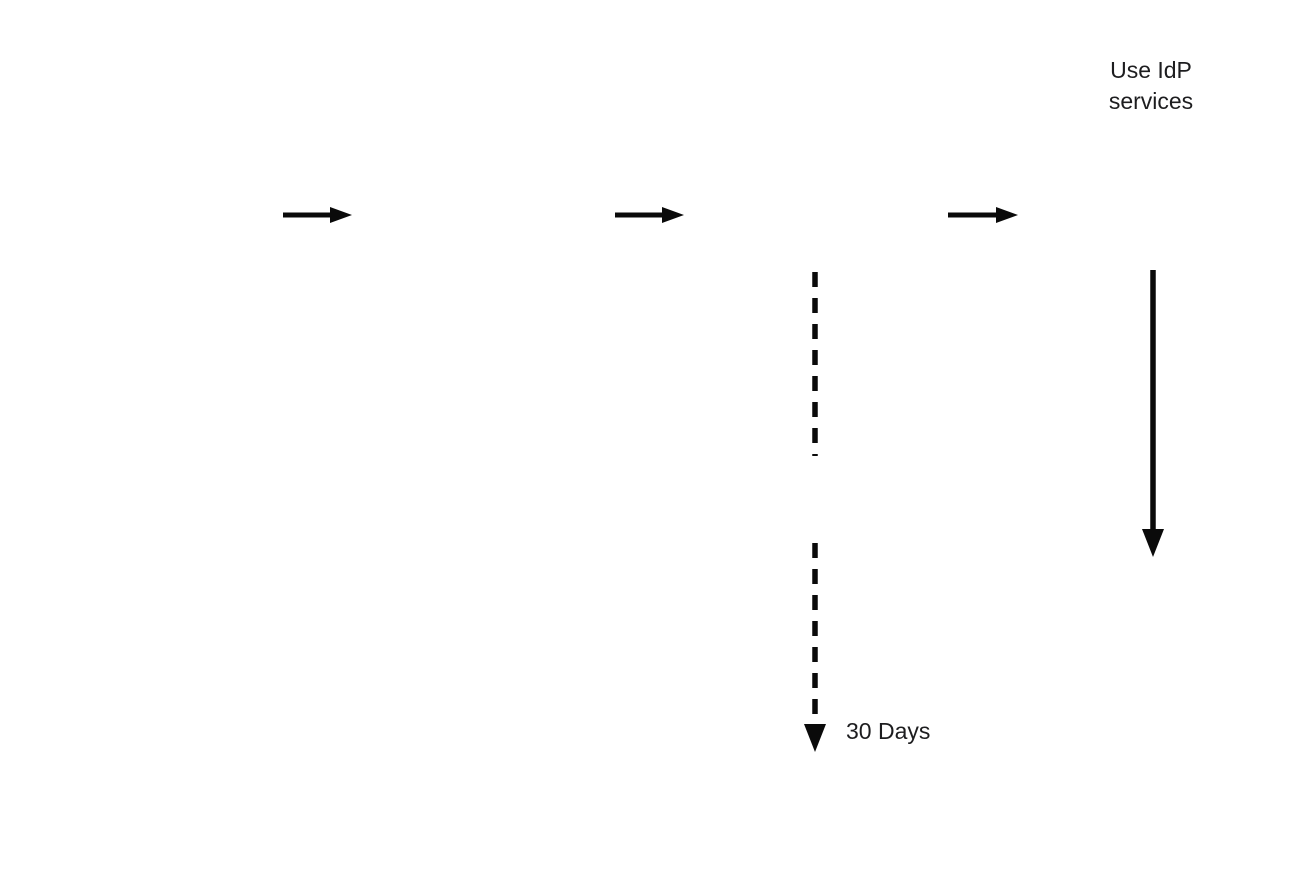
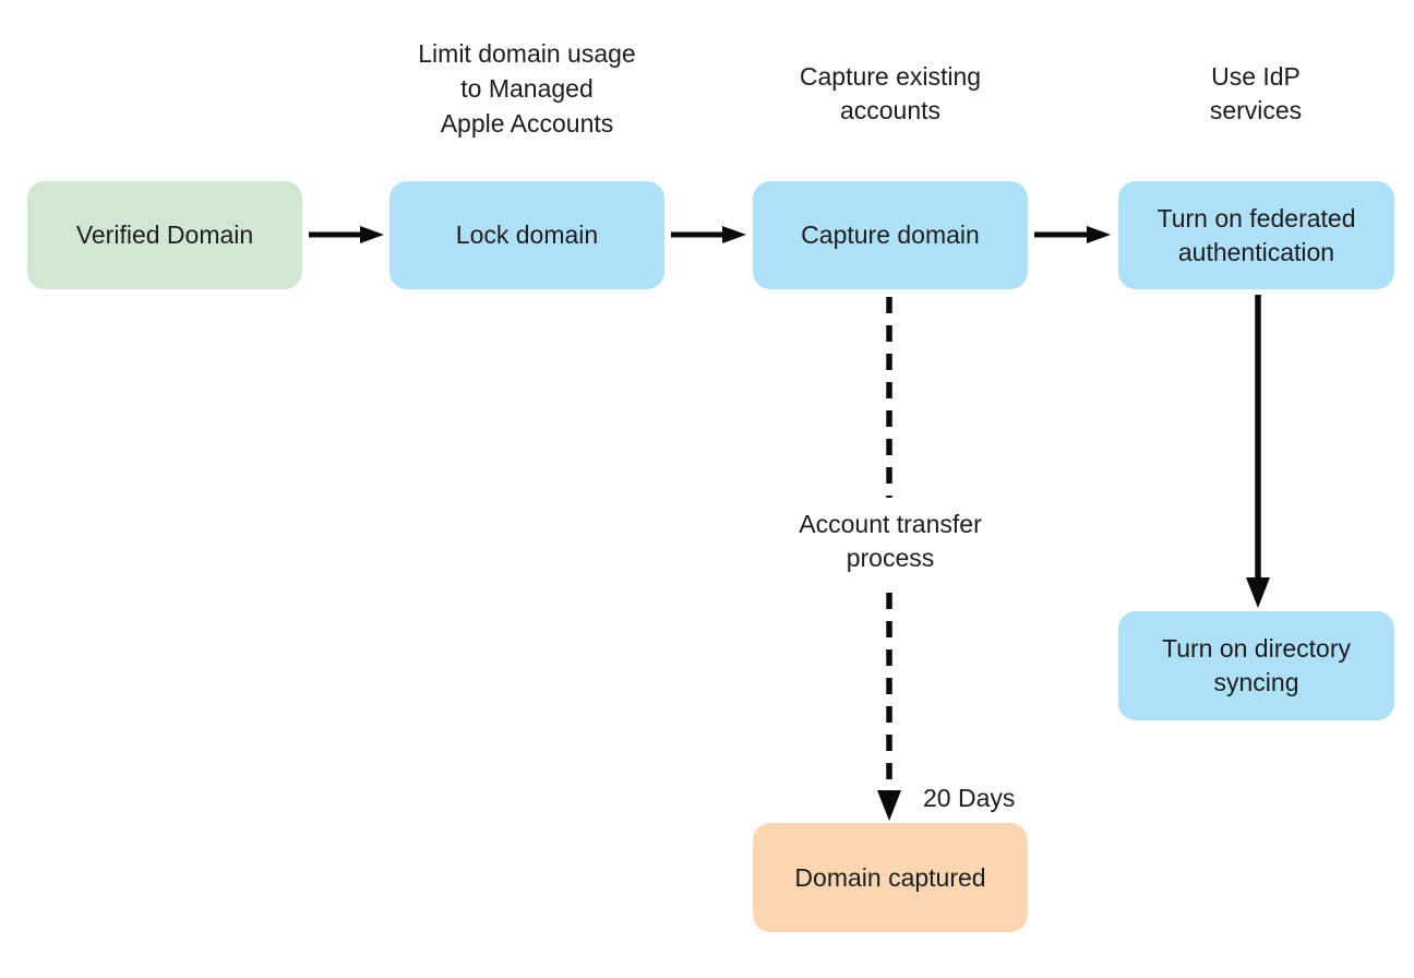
+ Limit domain usage
+ to Managed
+ Apple Accounts
+ Capture existing
+ accounts
  Use IdP
  services
+ Account transfer
+ process
- 30 Days
+ 20 Days
+ Verified Domain
+ Lock domain
+ Capture domain
+ Turn on federated authentication
+ Turn on directory syncing
+ Domain captured
